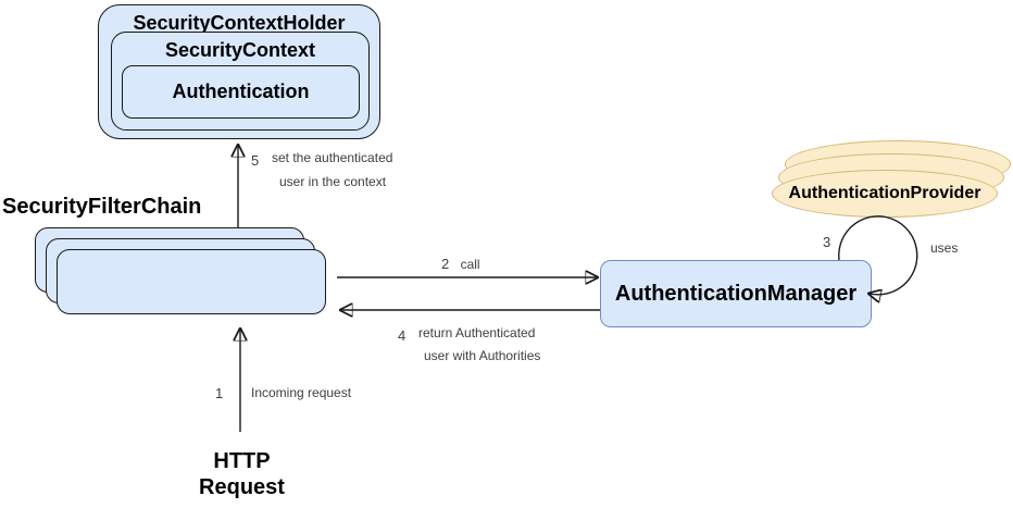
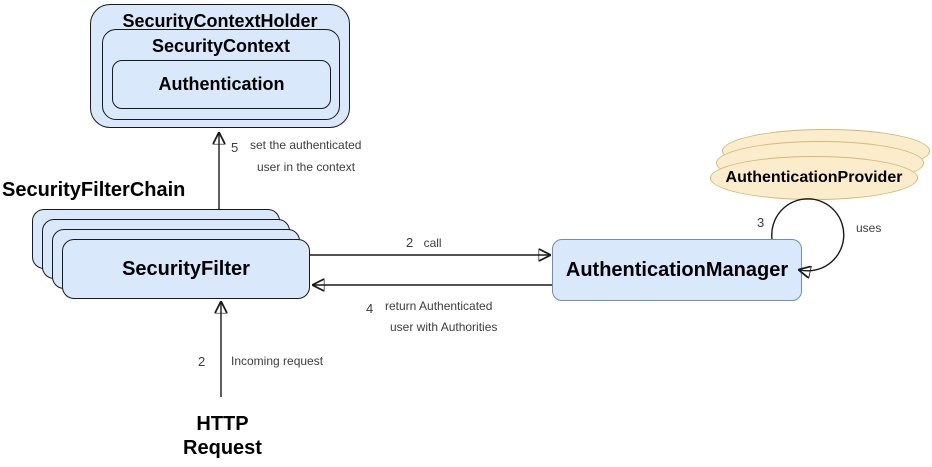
  SecurityContextHolder
  SecurityContext
  Authentication
  SecurityFilterChain
+ SecurityFilter
  AuthenticationManager
  AuthenticationProvider
  HTTP
  Request
  5
  set the authenticated
  user in the context
  2 call
  4
  return Authenticated
  user with Authorities
- 1
+ 2
  Incoming request
  3
  uses
